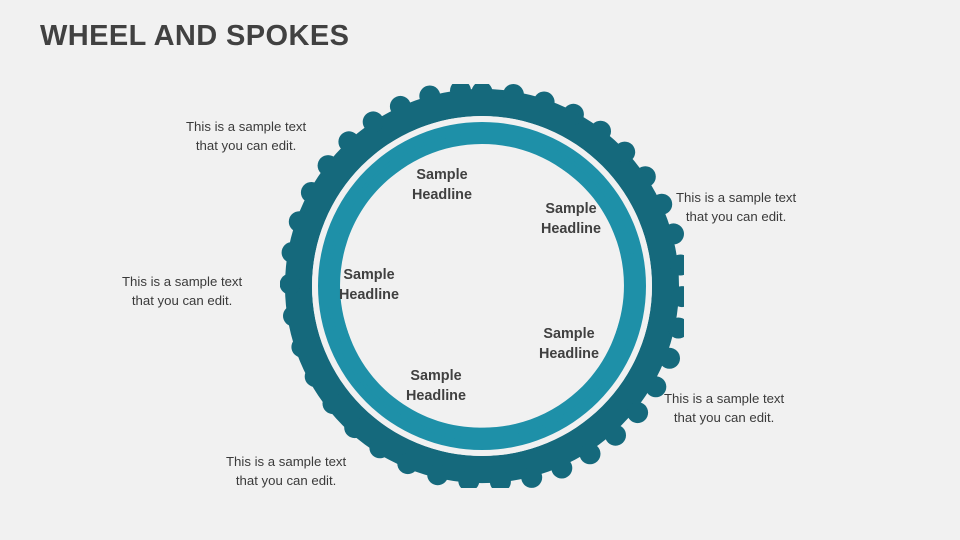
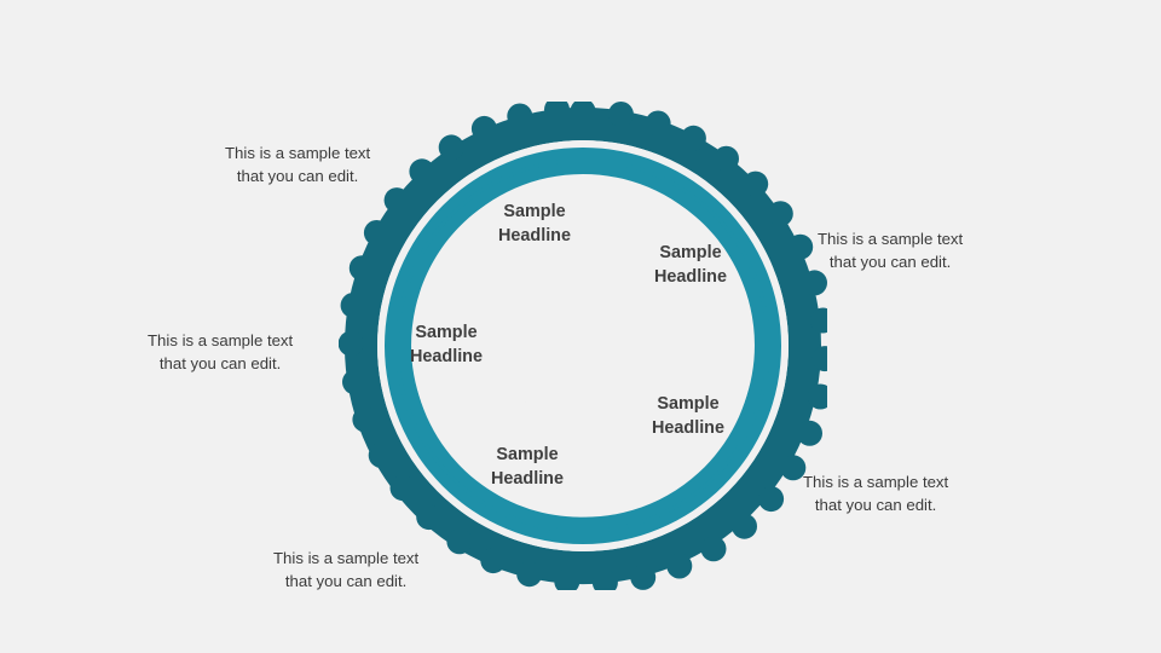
- WHEEL AND SPOKES
  Sample
  Headline
  Sample
  Headline
  Sample
  Headline
  Sample
  Headline
  Sample
  Headline
  This is a sample text
  that you can edit.
  This is a sample text
  that you can edit.
  This is a sample text
  that you can edit.
  This is a sample text
  that you can edit.
  This is a sample text
  that you can edit.
